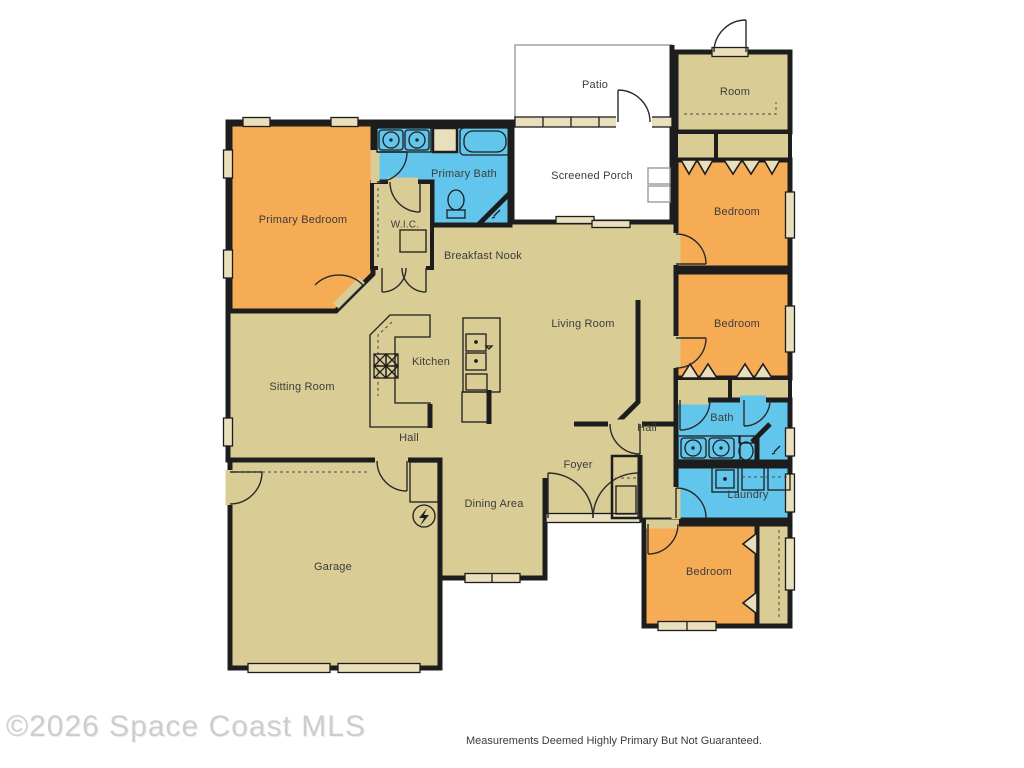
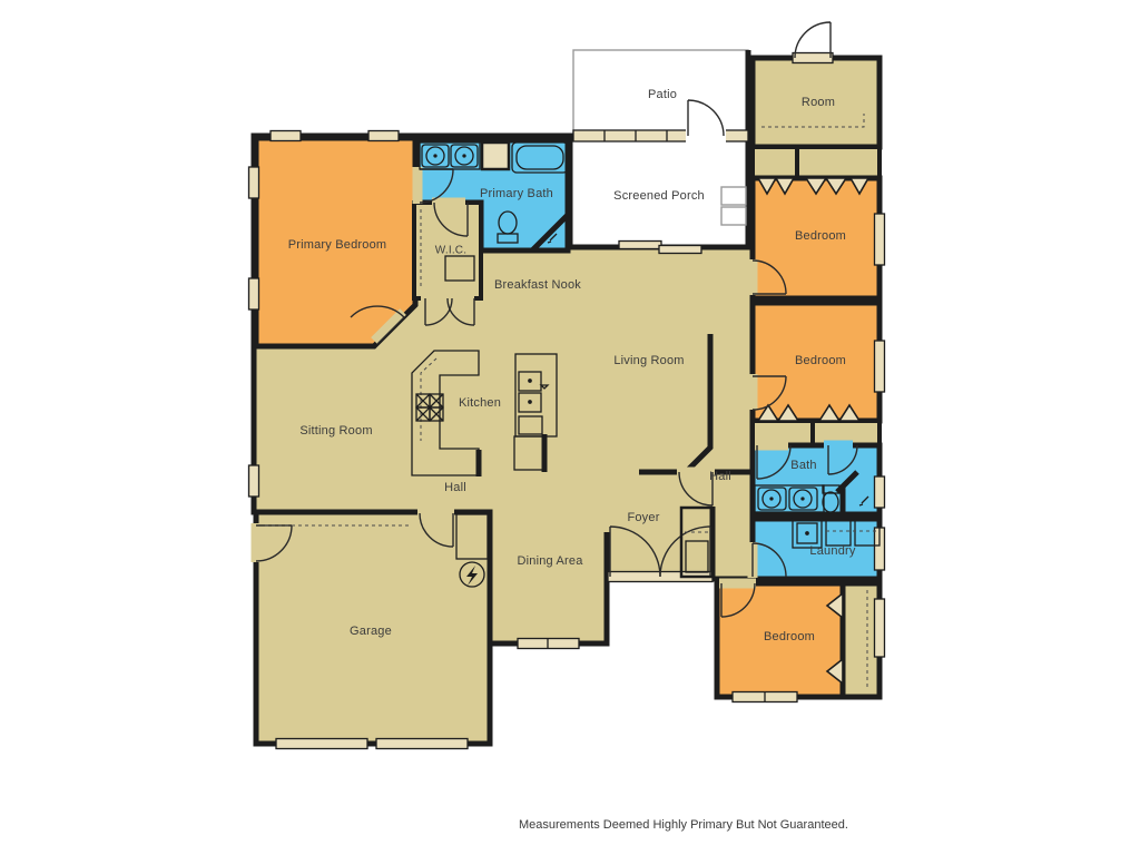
  Patio
  Room
  Screened Porch
  Primary Bath
  Primary Bedroom
  W.I.C.
  Breakfast Nook
  Living Room
  Kitchen
  Sitting Room
  Hall
  Hall
  Foyer
  Dining Area
  Garage
  Bedroom
  Bedroom
  Bath
  Laundry
  Bedroom
- ©2026 Space Coast MLS
  Measurements Deemed Highly Primary But Not Guaranteed.
